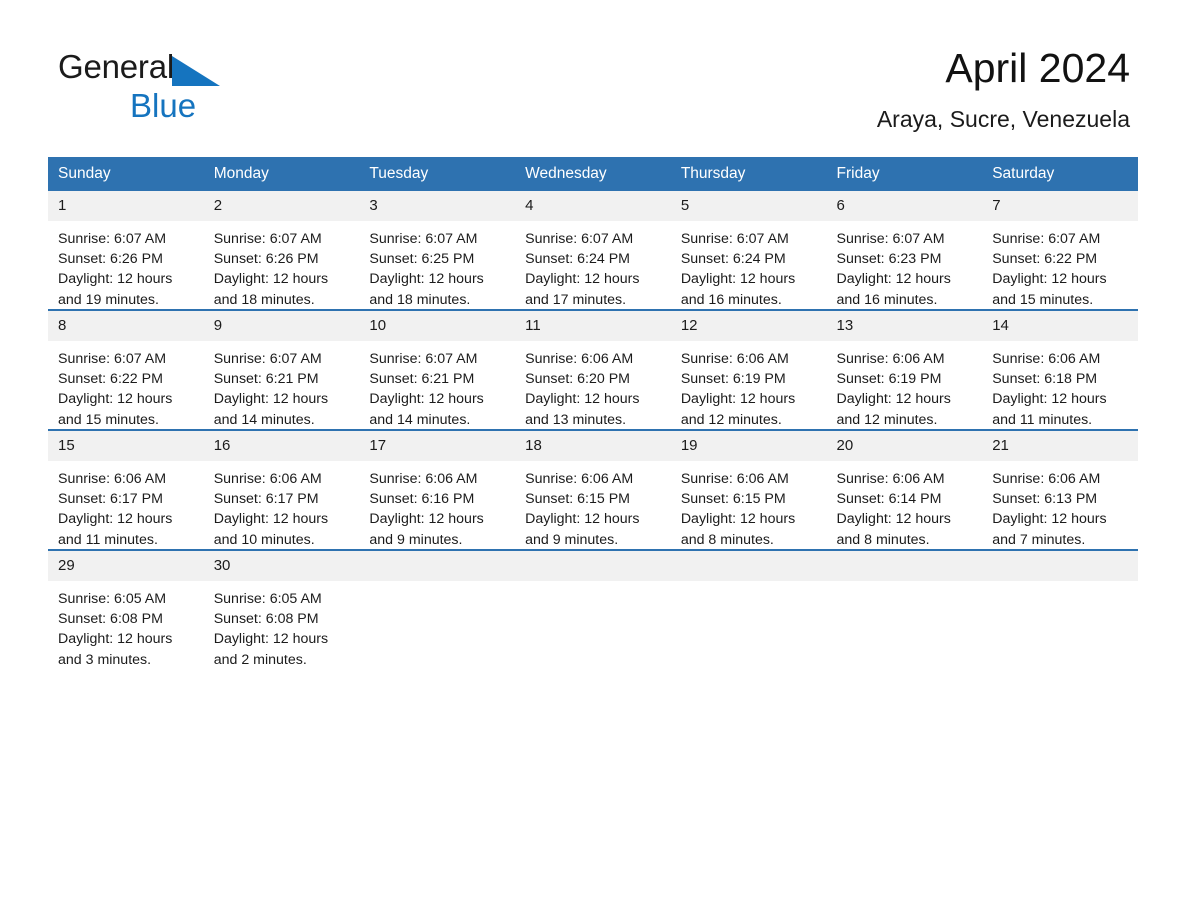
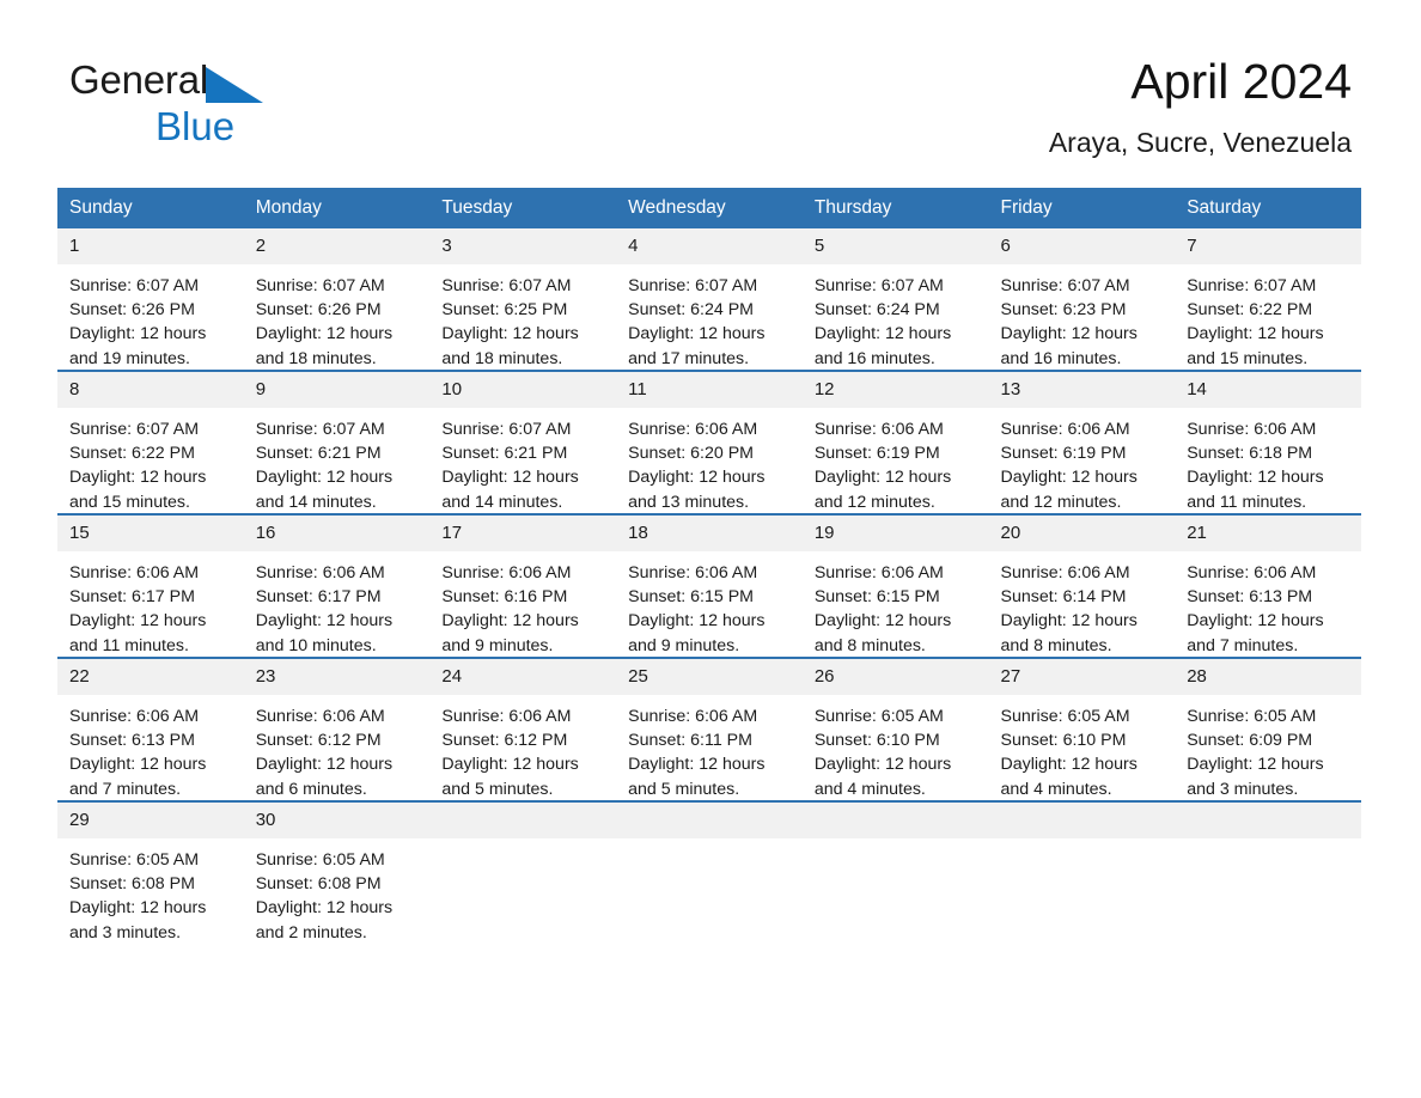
  General
  Blue
  April 2024
  Araya, Sucre, Venezuela
  Sunday	Monday	Tuesday	Wednesday	Thursday	Friday	Saturday
  1Sunrise: 6:07 AMSunset: 6:26 PMDaylight: 12 hoursand 19 minutes.	2Sunrise: 6:07 AMSunset: 6:26 PMDaylight: 12 hoursand 18 minutes.	3Sunrise: 6:07 AMSunset: 6:25 PMDaylight: 12 hoursand 18 minutes.	4Sunrise: 6:07 AMSunset: 6:24 PMDaylight: 12 hoursand 17 minutes.	5Sunrise: 6:07 AMSunset: 6:24 PMDaylight: 12 hoursand 16 minutes.	6Sunrise: 6:07 AMSunset: 6:23 PMDaylight: 12 hoursand 16 minutes.	7Sunrise: 6:07 AMSunset: 6:22 PMDaylight: 12 hoursand 15 minutes.
  8Sunrise: 6:07 AMSunset: 6:22 PMDaylight: 12 hoursand 15 minutes.	9Sunrise: 6:07 AMSunset: 6:21 PMDaylight: 12 hoursand 14 minutes.	10Sunrise: 6:07 AMSunset: 6:21 PMDaylight: 12 hoursand 14 minutes.	11Sunrise: 6:06 AMSunset: 6:20 PMDaylight: 12 hoursand 13 minutes.	12Sunrise: 6:06 AMSunset: 6:19 PMDaylight: 12 hoursand 12 minutes.	13Sunrise: 6:06 AMSunset: 6:19 PMDaylight: 12 hoursand 12 minutes.	14Sunrise: 6:06 AMSunset: 6:18 PMDaylight: 12 hoursand 11 minutes.
  15Sunrise: 6:06 AMSunset: 6:17 PMDaylight: 12 hoursand 11 minutes.	16Sunrise: 6:06 AMSunset: 6:17 PMDaylight: 12 hoursand 10 minutes.	17Sunrise: 6:06 AMSunset: 6:16 PMDaylight: 12 hoursand 9 minutes.	18Sunrise: 6:06 AMSunset: 6:15 PMDaylight: 12 hoursand 9 minutes.	19Sunrise: 6:06 AMSunset: 6:15 PMDaylight: 12 hoursand 8 minutes.	20Sunrise: 6:06 AMSunset: 6:14 PMDaylight: 12 hoursand 8 minutes.	21Sunrise: 6:06 AMSunset: 6:13 PMDaylight: 12 hoursand 7 minutes.
+ 22Sunrise: 6:06 AMSunset: 6:13 PMDaylight: 12 hoursand 7 minutes.	23Sunrise: 6:06 AMSunset: 6:12 PMDaylight: 12 hoursand 6 minutes.	24Sunrise: 6:06 AMSunset: 6:12 PMDaylight: 12 hoursand 5 minutes.	25Sunrise: 6:06 AMSunset: 6:11 PMDaylight: 12 hoursand 5 minutes.	26Sunrise: 6:05 AMSunset: 6:10 PMDaylight: 12 hoursand 4 minutes.	27Sunrise: 6:05 AMSunset: 6:10 PMDaylight: 12 hoursand 4 minutes.	28Sunrise: 6:05 AMSunset: 6:09 PMDaylight: 12 hoursand 3 minutes.
  29Sunrise: 6:05 AMSunset: 6:08 PMDaylight: 12 hoursand 3 minutes.	30Sunrise: 6:05 AMSunset: 6:08 PMDaylight: 12 hoursand 2 minutes.
